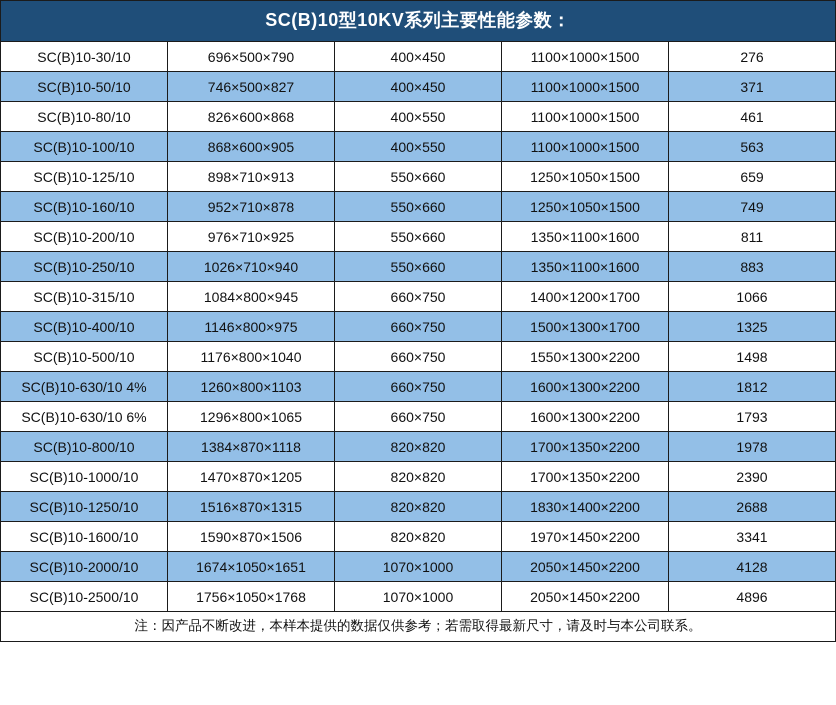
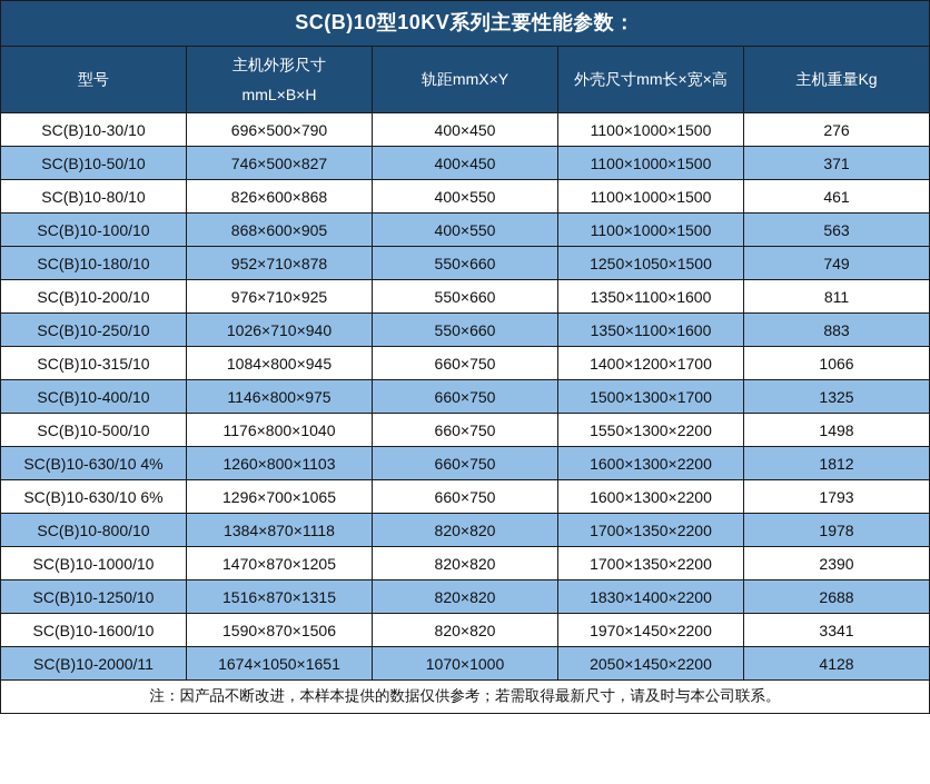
  SC(B)10型10KV系列主要性能参数：
+ 型号	主机外形尺寸 mmL×B×H	轨距mmX×Y	外壳尺寸mm长×宽×高	主机重量Kg
  SC(B)10-30/10	696×500×790	400×450	1100×1000×1500	276
  SC(B)10-50/10	746×500×827	400×450	1100×1000×1500	371
  SC(B)10-80/10	826×600×868	400×550	1100×1000×1500	461
  SC(B)10-100/10	868×600×905	400×550	1100×1000×1500	563
- SC(B)10-125/10	898×710×913	550×660	1250×1050×1500	659
- SC(B)10-160/10	952×710×878	550×660	1250×1050×1500	749
+ SC(B)10-180/10	952×710×878	550×660	1250×1050×1500	749
  SC(B)10-200/10	976×710×925	550×660	1350×1100×1600	811
  SC(B)10-250/10	1026×710×940	550×660	1350×1100×1600	883
  SC(B)10-315/10	1084×800×945	660×750	1400×1200×1700	1066
  SC(B)10-400/10	1146×800×975	660×750	1500×1300×1700	1325
  SC(B)10-500/10	1176×800×1040	660×750	1550×1300×2200	1498
  SC(B)10-630/10 4%	1260×800×1103	660×750	1600×1300×2200	1812
- SC(B)10-630/10 6%	1296×800×1065	660×750	1600×1300×2200	1793
+ SC(B)10-630/10 6%	1296×700×1065	660×750	1600×1300×2200	1793
  SC(B)10-800/10	1384×870×1118	820×820	1700×1350×2200	1978
  SC(B)10-1000/10	1470×870×1205	820×820	1700×1350×2200	2390
  SC(B)10-1250/10	1516×870×1315	820×820	1830×1400×2200	2688
  SC(B)10-1600/10	1590×870×1506	820×820	1970×1450×2200	3341
- SC(B)10-2000/10	1674×1050×1651	1070×1000	2050×1450×2200	4128
+ SC(B)10-2000/11	1674×1050×1651	1070×1000	2050×1450×2200	4128
- SC(B)10-2500/10	1756×1050×1768	1070×1000	2050×1450×2200	4896
  注：因产品不断改进，本样本提供的数据仅供参考；若需取得最新尺寸，请及时与本公司联系。
